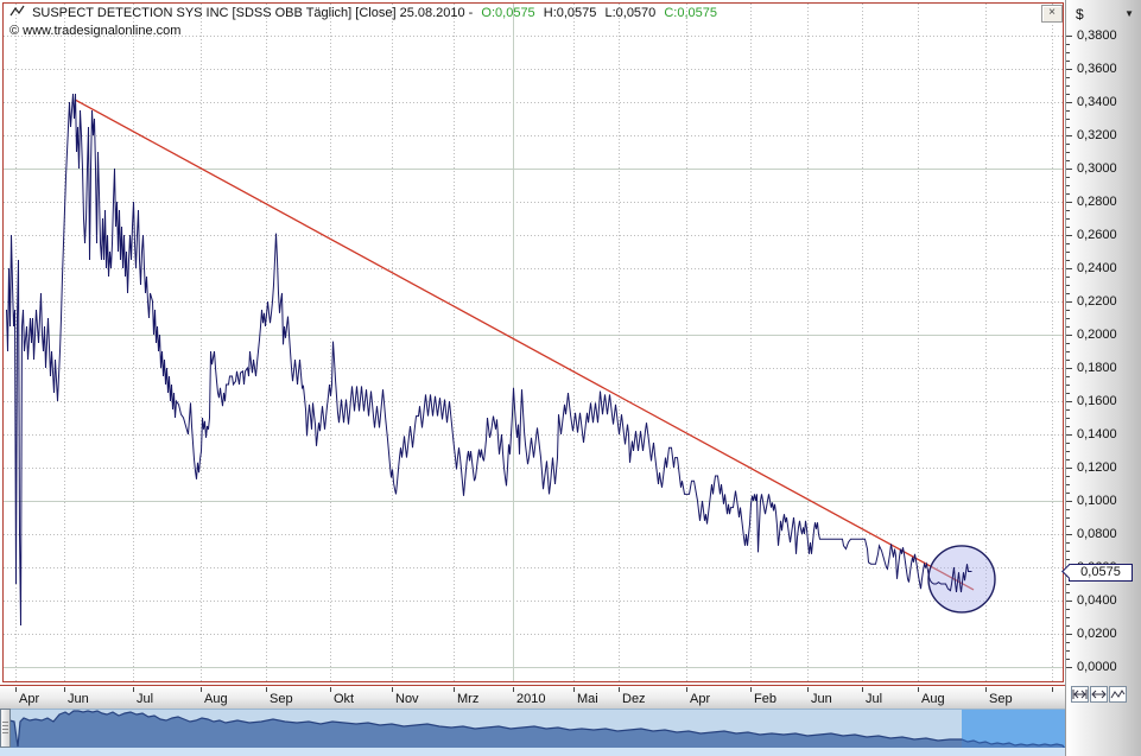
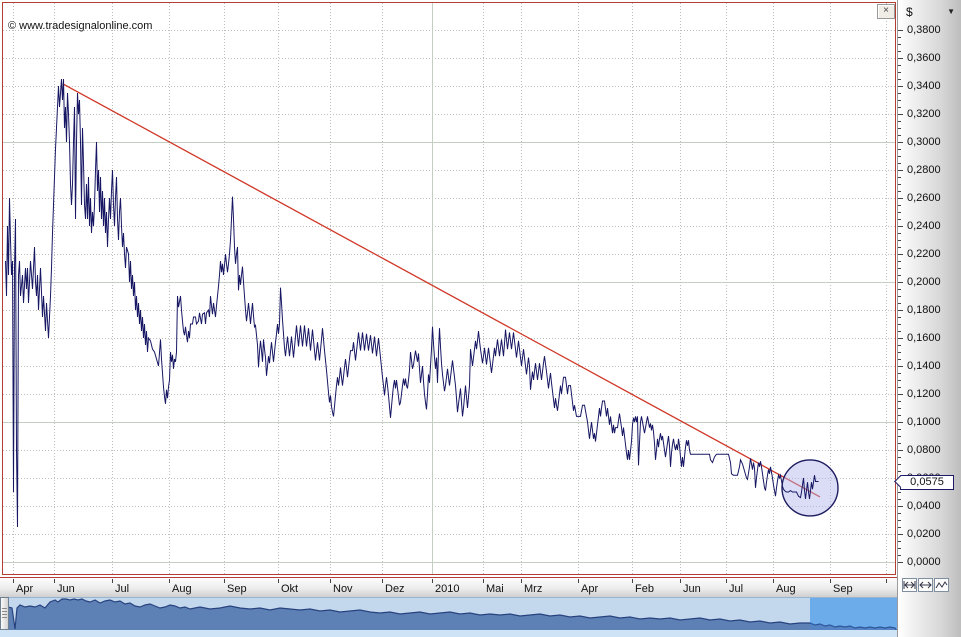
- SUSPECT DETECTION SYS INC [SDSS OBB Täglich] [Close] 25.08.2010 - O:0,0575 H:0,0575 L:0,0570 C:0,0575
  © www.tradesignalonline.com
  ×
  $
  ▼
  0,3800
  0,3600
  0,3400
  0,3200
  0,3000
  0,2800
  0,2600
  0,2400
  0,2200
  0,2000
  0,1800
  0,1600
  0,1400
  0,1200
  0,1000
  0,0800
  0,0400
  0,0200
  0,0000
  0,0575
  Apr
  Jun
  Jul
  Aug
  Sep
  Okt
  Nov
- Mrz
+ Dez
  2010
  Mai
- Dez
+ Mrz
  Apr
  Feb
  Jun
  Jul
  Aug
  Sep
